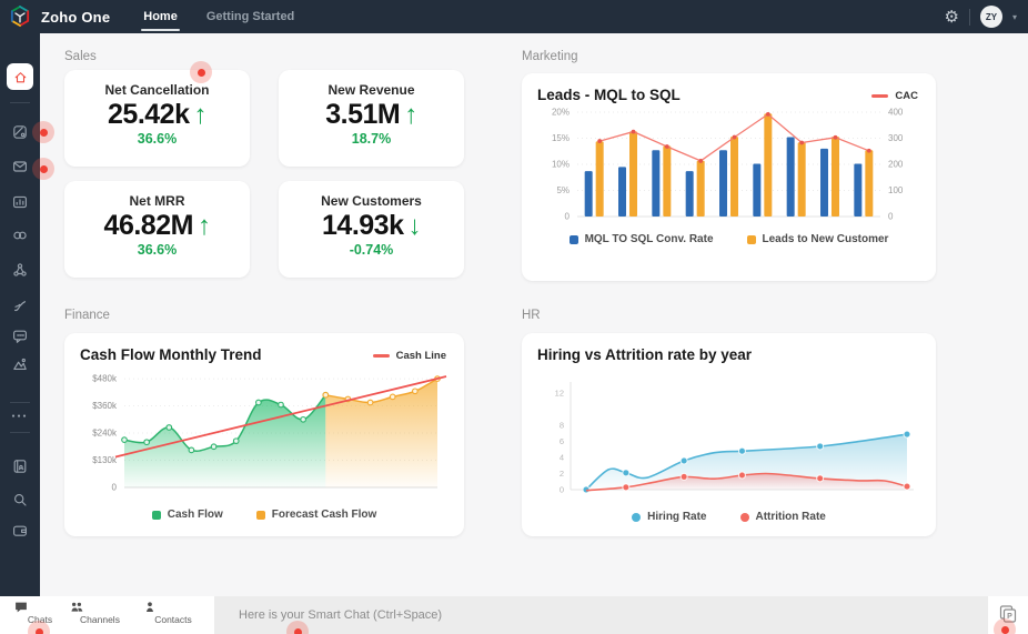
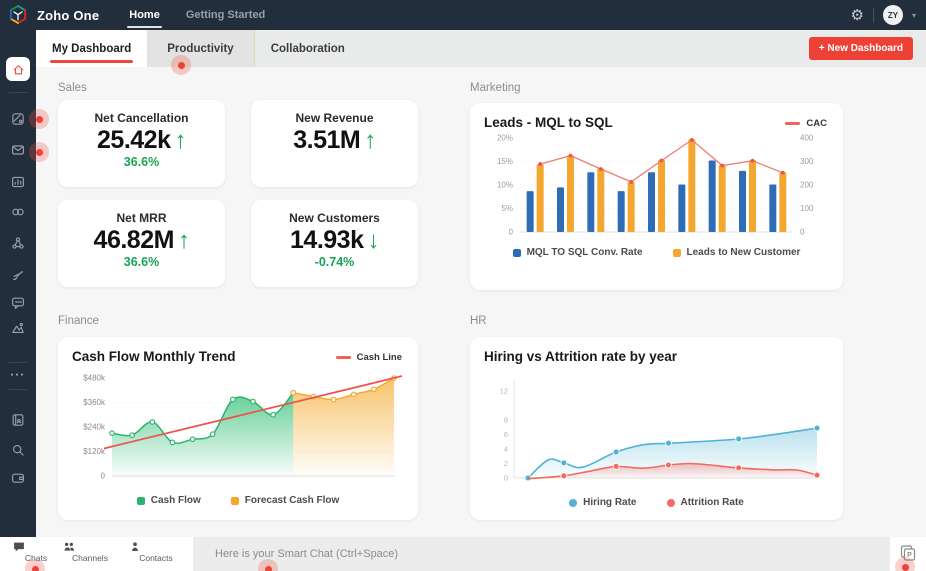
  Zoho One
  Home
  Getting Started
  ⚙
  ZY
  ▾
+ My Dashboard
+ Productivity
+ Collaboration
+ + New Dashboard
  Sales
  Net Cancellation
  25.42k ↑
  36.6%
  New Revenue
  3.51M ↑
- 18.7%
  Net MRR
  46.82M ↑
  36.6%
  New Customers
  14.93k ↓
  -0.74%
  Marketing
  Leads - MQL to SQL
  CAC
  20%
  400
  15%
  300
  10%
  200
  5%
  100
  0
  0
  MQL TO SQL Conv. Rate
  Leads to New Customer
  Finance
  Cash Flow Monthly Trend
  Cash Line
  $480k
  $360k
  $240k
- $130k
+ $120k
  0
  Cash Flow
  Forecast Cash Flow
  HR
  Hiring vs Attrition rate by year
  12
  8
  6
  4
  2
  0
  Hiring Rate
  Attrition Rate
  Here is your Smart Chat (Ctrl+Space)
  Chats
  Channels
  Contacts
